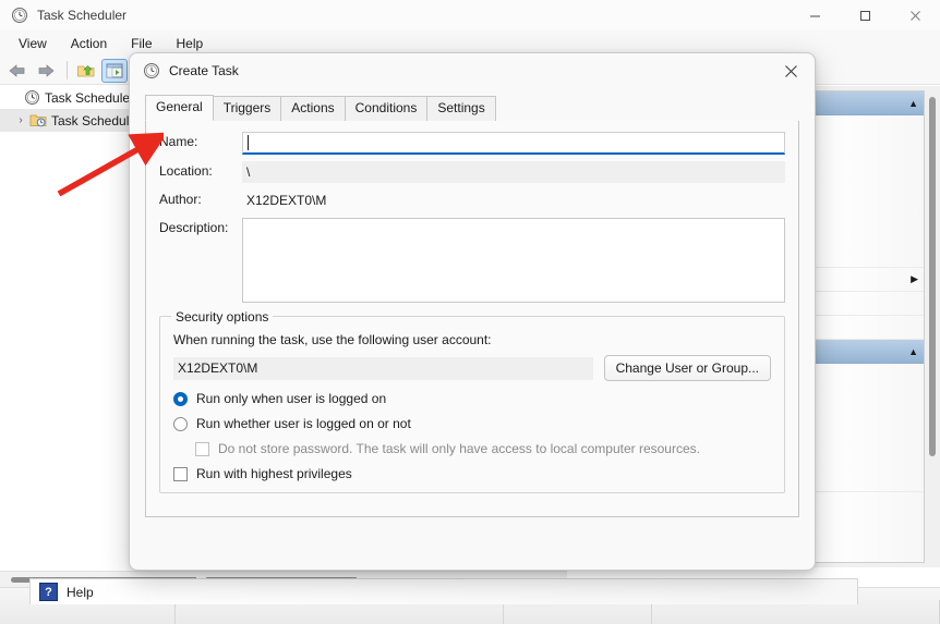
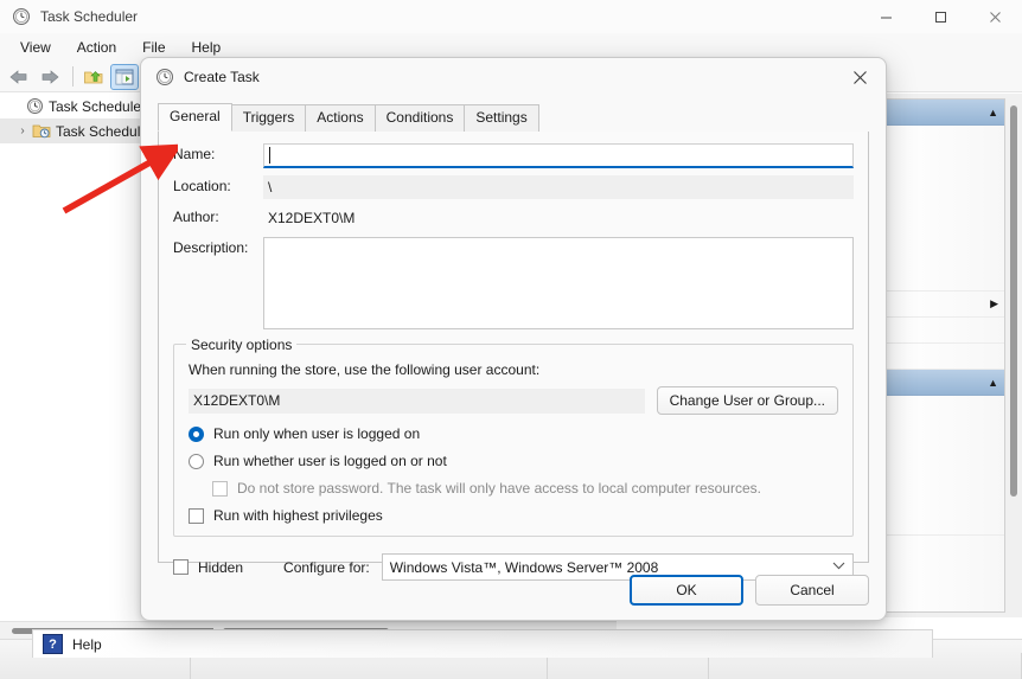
  Task Scheduler
  View
  Action
  File
  Help
  Task Schedule
  ›
  Task Schedu
  ▲
  ▶
  ▲
  ?
  Help
  Create Task
  General
  Triggers
  Actions
  Conditions
  Settings
  Name:
  Location:
  \
  Author:
  X12DEXT0\M
  Description:
  Security options
- When running the task, use the following user account:
+ When running the store, use the following user account:
  X12DEXT0\M
  Change User or Group...
  Run only when user is logged on
  Run whether user is logged on or not
  Do not store password. The task will only have access to local computer resources.
  Run with highest privileges
+ Hidden
+ Configure for:
+ Windows Vista™, Windows Server™ 2008
+ OK
+ Cancel
